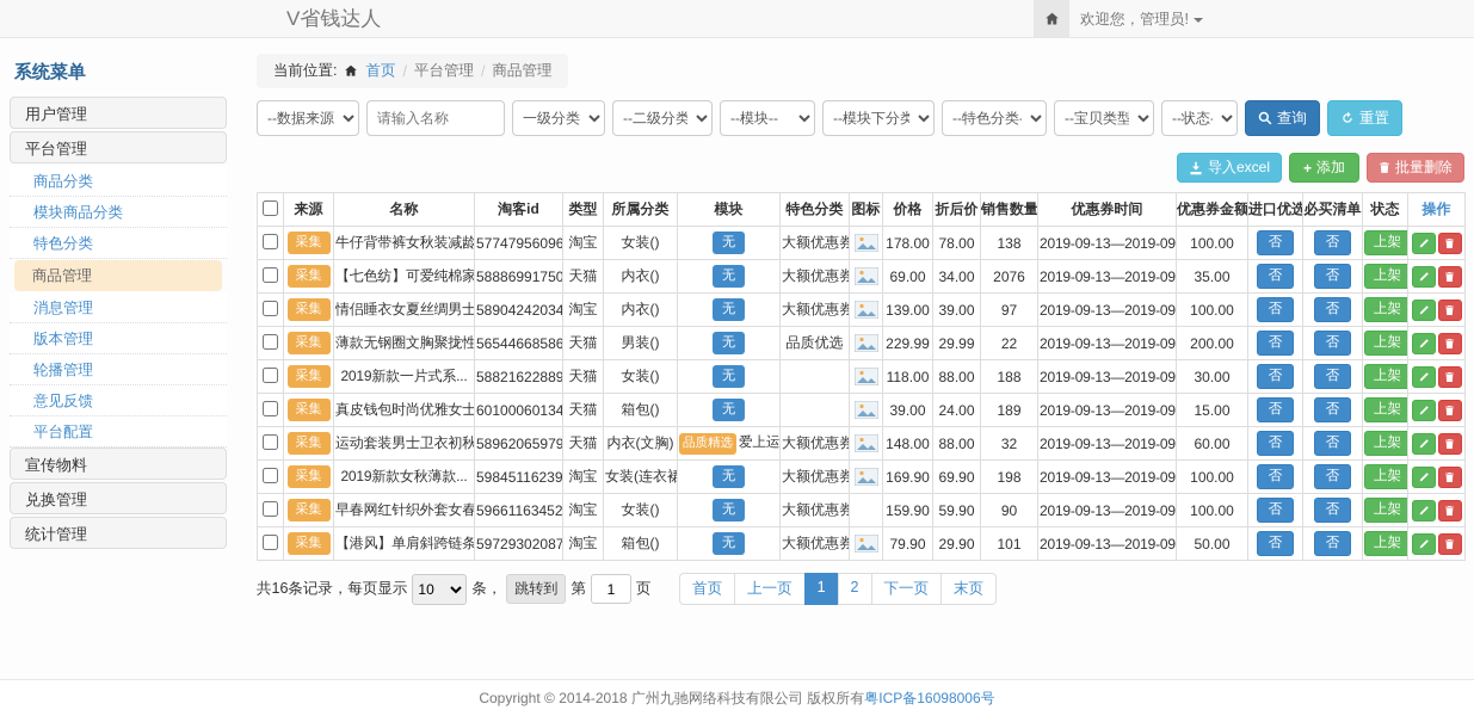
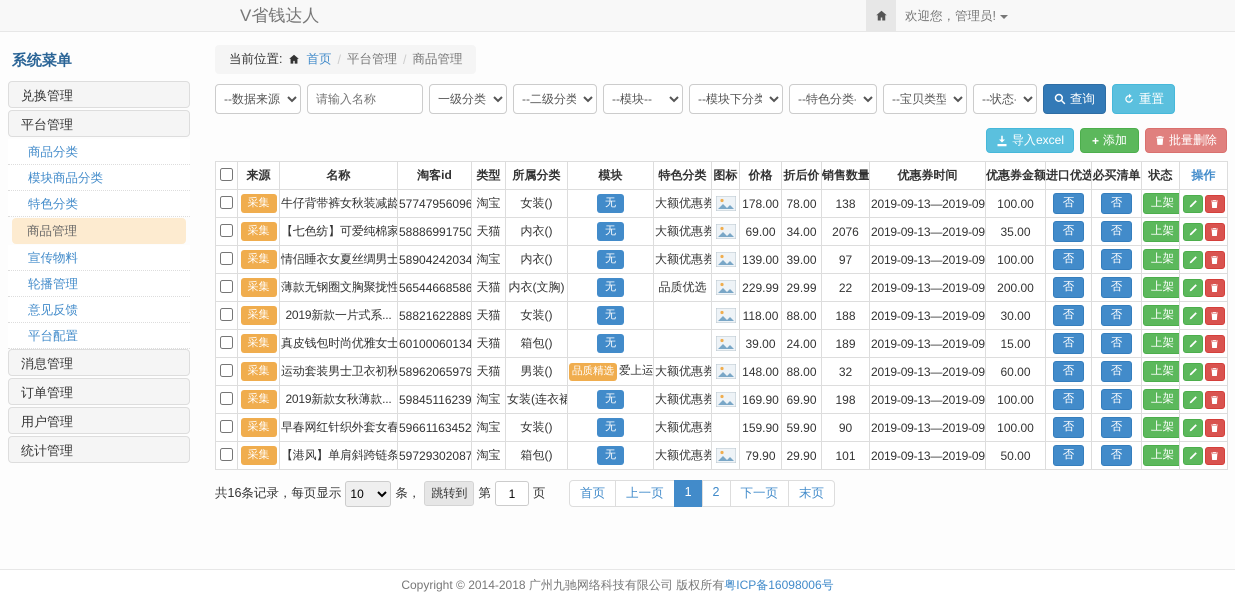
  V省钱达人
  欢迎您，管理员!
  系统菜单
- 用户管理
+ 兑换管理
  平台管理
  商品分类
  模块商品分类
  特色分类
  商品管理
- 消息管理
+ 宣传物料
- 版本管理
  轮播管理
  意见反馈
  平台配置
- 宣传物料
+ 消息管理
+ 订单管理
- 兑换管理
+ 用户管理
  统计管理
  当前位置:
  首页
  /
  平台管理
  /
  商品管理
  --数据来源
  请输入名称
  一级分类
  --二级分类
  --模块--
  --模块下分类
  --特色分类-
  --宝贝类型
  --状态-
  查询
  重置
  导入excel
  +
  添加
  批量删除
  	来源	名称	淘客id	类型	所属分类	模块	特色分类	图标	价格	折后价	销售数量	优惠券时间	优惠券金额	进口优选	必买清单	状态	操作
  	采集	牛仔背带裤女秋装减龄	57747956096	淘宝	女装()	无	大额优惠券		178.00	78.00	138	2019-09-13—2019-09	100.00	否	否	上架
  	采集	【七色纺】可爱纯棉家	58886991750	天猫	内衣()	无	大额优惠券		69.00	34.00	2076	2019-09-13—2019-09	35.00	否	否	上架
  	采集	情侣睡衣女夏丝绸男士	58904242034	淘宝	内衣()	无	大额优惠券		139.00	39.00	97	2019-09-13—2019-09	100.00	否	否	上架
- 	采集	薄款无钢圈文胸聚拢性	56544668586	天猫	男装()	无	品质优选		229.99	29.99	22	2019-09-13—2019-09	200.00	否	否	上架
+ 	采集	薄款无钢圈文胸聚拢性	56544668586	天猫	内衣(文胸)	无	品质优选		229.99	29.99	22	2019-09-13—2019-09	200.00	否	否	上架
  	采集	2019新款一片式系...	58821622889	天猫	女装()	无			118.00	88.00	188	2019-09-13—2019-09	30.00	否	否	上架
  	采集	真皮钱包时尚优雅女士	60100060134	天猫	箱包()	无			39.00	24.00	189	2019-09-13—2019-09	15.00	否	否	上架
- 	采集	运动套装男士卫衣初秋	58962065979	天猫	内衣(文胸)	品质精选 爱上运	大额优惠券		148.00	88.00	32	2019-09-13—2019-09	60.00	否	否	上架
+ 	采集	运动套装男士卫衣初秋	58962065979	天猫	男装()	品质精选 爱上运	大额优惠券		148.00	88.00	32	2019-09-13—2019-09	60.00	否	否	上架
  	采集	2019新款女秋薄款...	59845116239	淘宝	女装(连衣裙	无	大额优惠券		169.90	69.90	198	2019-09-13—2019-09	100.00	否	否	上架
  	采集	早春网红针织外套女春	59661163452	淘宝	女装()	无	大额优惠券		159.90	59.90	90	2019-09-13—2019-09	100.00	否	否	上架
  	采集	【港风】单肩斜跨链条	59729302087	淘宝	箱包()	无	大额优惠券		79.90	29.90	101	2019-09-13—2019-09	50.00	否	否	上架
  共16条记录，每页显示
  10
  条，
  跳转到
  第
  1
  页
  首页
  上一页
  1
  2
  下一页
  末页
  Copyright © 2014-2018 广州九驰网络科技有限公司 版权所有粤ICP备16098006号
